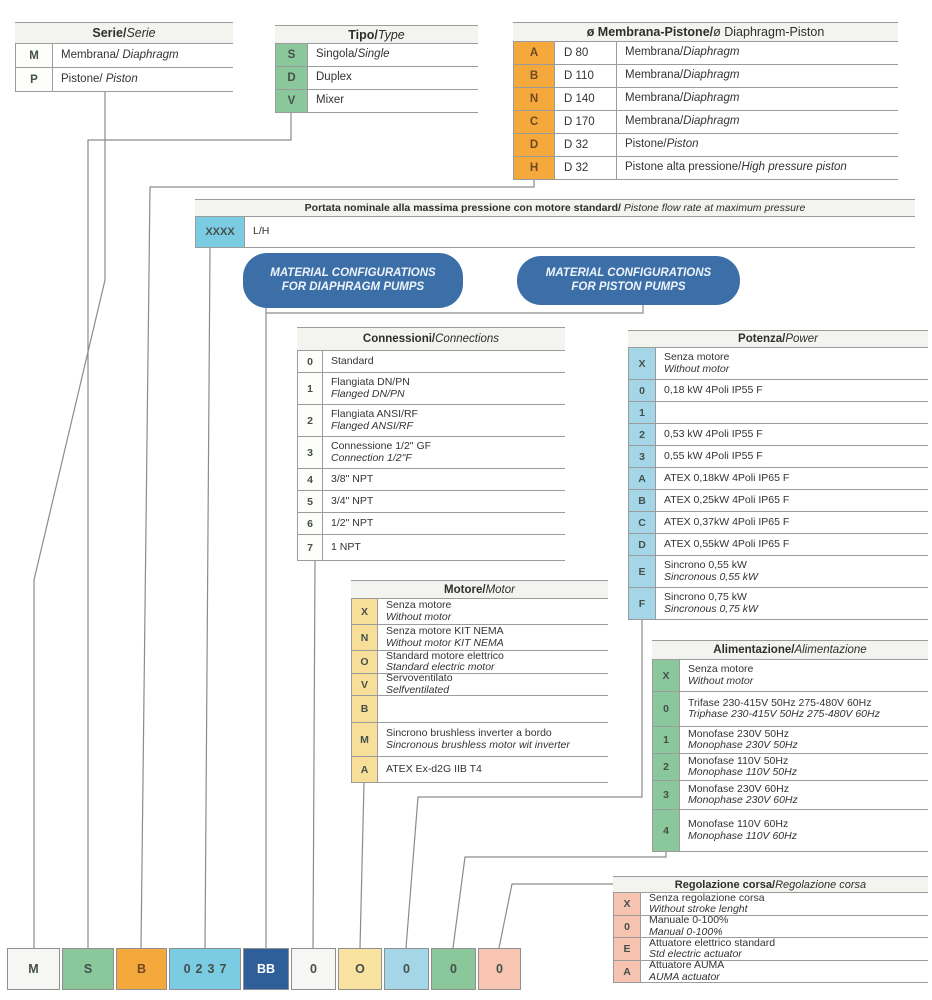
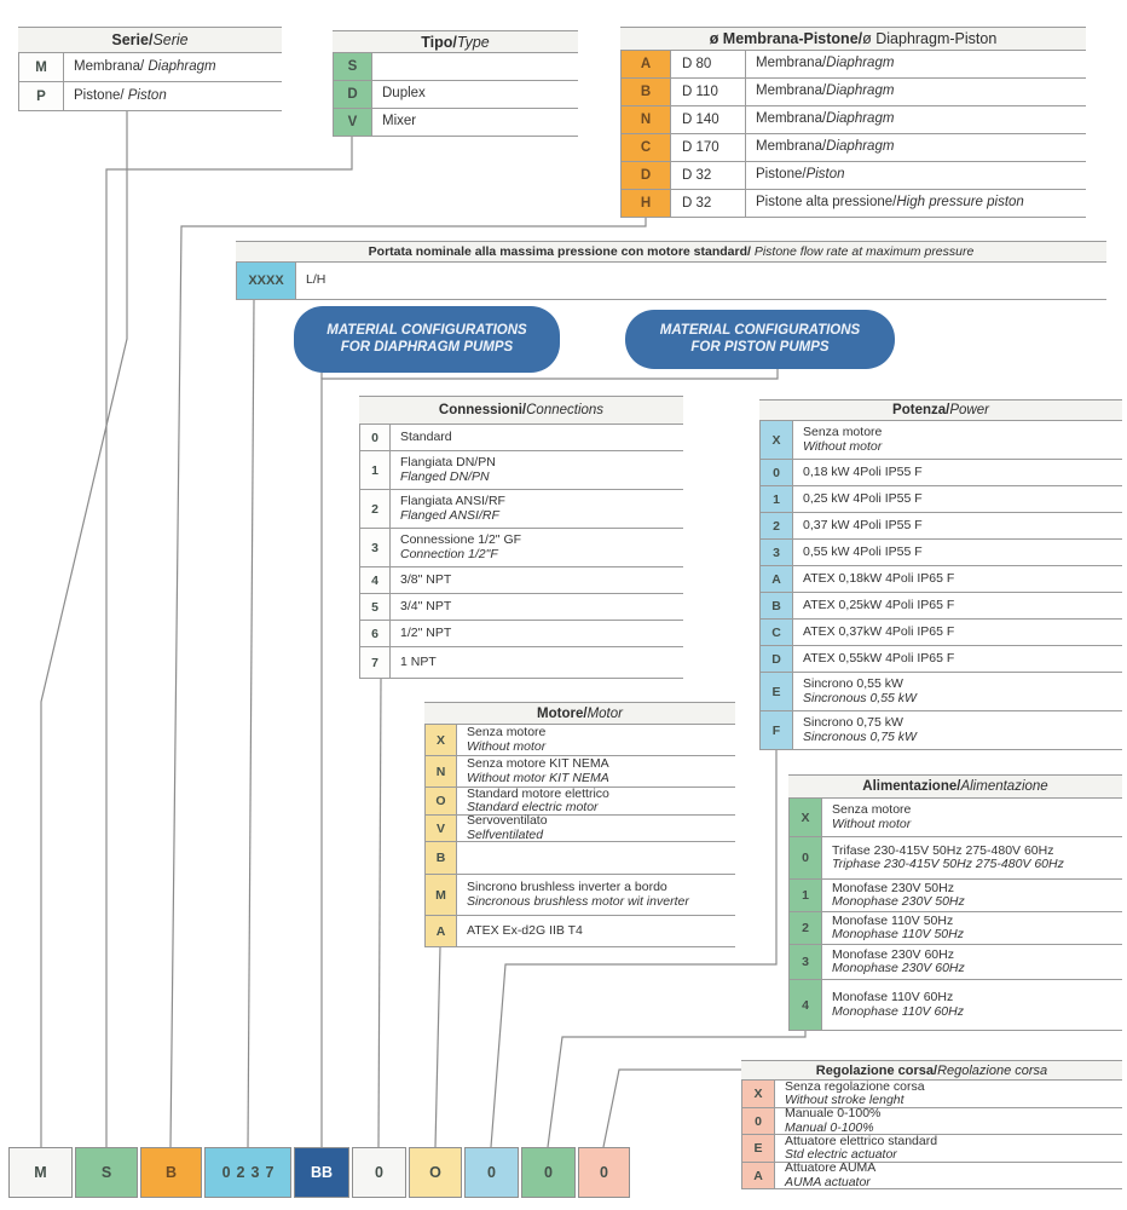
  Serie/
  Serie
  M
  Membrana/
  Diaphragm
  P
  Pistone/
  Piston
  Tipo/
  Type
  S
- Singola/
- Single
  D
  Duplex
  V
  Mixer
  ø Membrana-Pistone/
  ø Diaphragm-Piston
  A
  D 80
  Membrana/
  Diaphragm
  B
  D 110
  Membrana/
  Diaphragm
  N
  D 140
  Membrana/
  Diaphragm
  C
  D 170
  Membrana/
  Diaphragm
  D
  D 32
  Pistone/
  Piston
  H
  D 32
  Pistone alta pressione/
  High pressure piston
  Portata nominale alla massima pressione con motore standard/
  Pistone flow rate at maximum pressure
  XXXX
  L/H
  MATERIAL CONFIGURATIONS FOR DIAPHRAGM PUMPS
  MATERIAL CONFIGURATIONS FOR PISTON PUMPS
  Connessioni/
  Connections
  0
  Standard
  1
  Flangiata DN/PN
  Flanged DN/PN
  2
  Flangiata ANSI/RF
  Flanged ANSI/RF
  3
  Connessione 1/2" GF
  Connection 1/2"F
  4
  3/8" NPT
  5
  3/4" NPT
  6
  1/2" NPT
  7
  1 NPT
  Potenza/
  Power
  X
  Senza motore
  Without motor
  0
  0,18 kW 4Poli IP55 F
  1
+ 0,25 kW 4Poli IP55 F
  2
- 0,53 kW 4Poli IP55 F
+ 0,37 kW 4Poli IP55 F
  3
  0,55 kW 4Poli IP55 F
  A
  ATEX 0,18kW 4Poli IP65 F
  B
  ATEX 0,25kW 4Poli IP65 F
  C
  ATEX 0,37kW 4Poli IP65 F
  D
  ATEX 0,55kW 4Poli IP65 F
  E
  Sincrono 0,55 kW
  Sincronous 0,55 kW
  F
  Sincrono 0,75 kW
  Sincronous 0,75 kW
  Motore/
  Motor
  X
  Senza motore
  Without motor
  N
  Senza motore KIT NEMA
  Without motor KIT NEMA
  O
  Standard motore elettrico
  Standard electric motor
  V
  Servoventilato
  Selfventilated
  B
  M
  Sincrono brushless inverter a bordo
  Sincronous brushless motor wit inverter
  A
  ATEX Ex-d2G IIB T4
  Alimentazione/
  Alimentazione
  X
  Senza motore
  Without motor
  0
  Trifase 230-415V 50Hz 275-480V 60Hz
  Triphase 230-415V 50Hz 275-480V 60Hz
  1
  Monofase 230V 50Hz
  Monophase 230V 50Hz
  2
  Monofase 110V 50Hz
  Monophase 110V 50Hz
  3
  Monofase 230V 60Hz
  Monophase 230V 60Hz
  4
  Monofase 110V 60Hz
  Monophase 110V 60Hz
  Regolazione corsa/
  Regolazione corsa
  X
  Senza regolazione corsa
  Without stroke lenght
  0
  Manuale 0-100%
  Manual 0-100%
  E
  Attuatore elettrico standard
  Std electric actuator
  A
  Attuatore AUMA
  AUMA actuator
  M
  S
  B
  0237
  BB
  0
  O
  0
  0
  0
